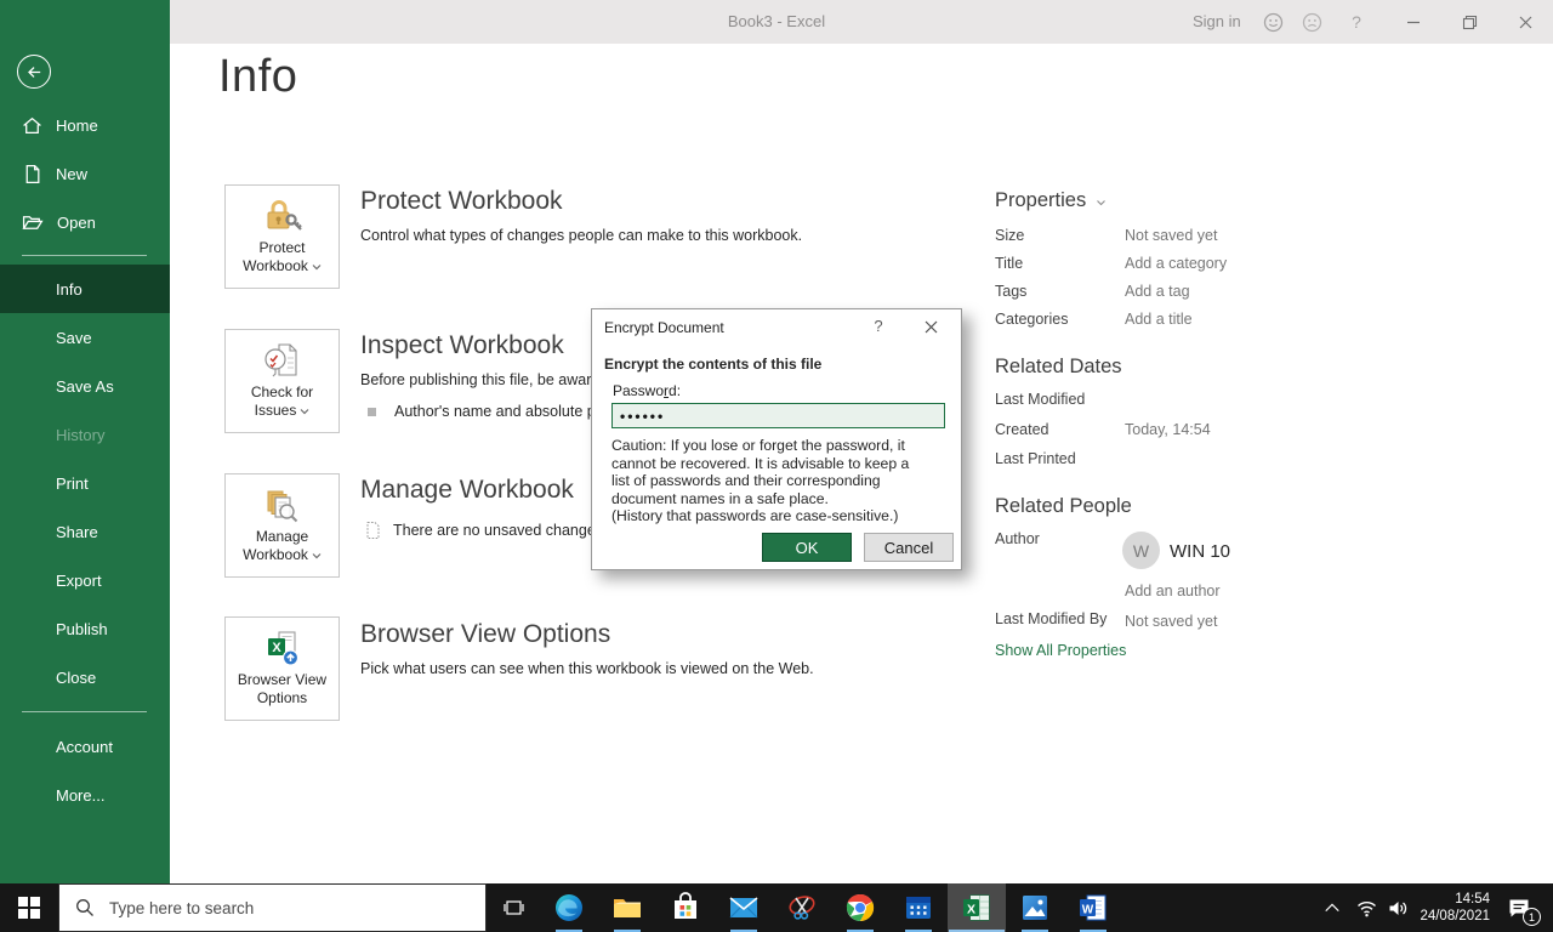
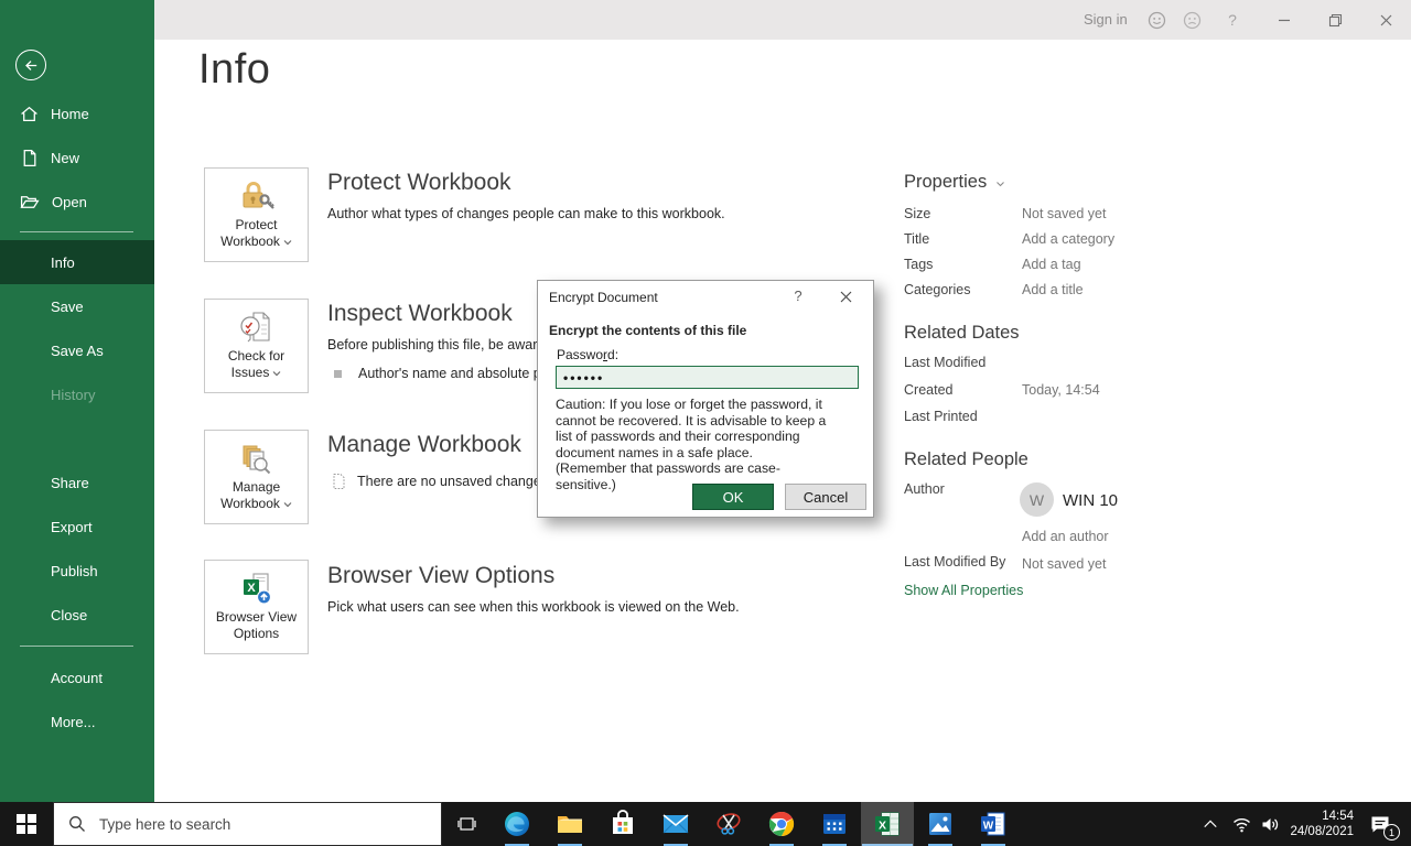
- Book3 - Excel
  Sign in
  ?
  Home
  New
  Open
  Info
  Save
  Save As
  History
- Print
  Share
  Export
  Publish
  Close
  Account
  More...
  Info
  Protect
  Workbook
  Protect Workbook
- Control what types of changes people can make to this workbook.
+ Author what types of changes people can make to this workbook.
  Check for
  Issues
  Inspect Workbook
  Before publishing this file, be awar
  Author's name and absolute
  Manage
  Workbook
  Manage Workbook
  There are no unsaved chang
  X
  Browser View
  Options
  Browser View Options
  Pick what users can see when this workbook is viewed on the Web.
  Properties
  Size
  Not saved yet
  Title
  Add a category
  Tags
  Add a tag
  Categories
  Add a title
  Related Dates
  Last Modified
  Created
  Today, 14:54
  Last Printed
  Related People
  Author
  W
  WIN 10
  Add an author
  Last Modified By
  Not saved yet
  Show All Properties
  Encrypt Document
  ?
  Encrypt the contents of this file
  Password:
  ••••••
  Caution: If you lose or forget the password, it cannot be recovered. It is advisable to keep a list of passwords and their corresponding document names in a safe place.
- (History that passwords are case-sensitive.)
+ (Remember that passwords are case-sensitive.)
  OK
  Cancel
  Type here to search
  X
  W
  14:54
  24/08/2021
  1
